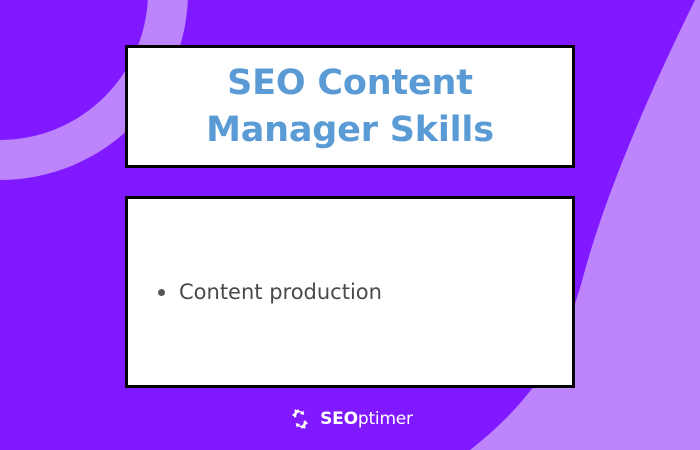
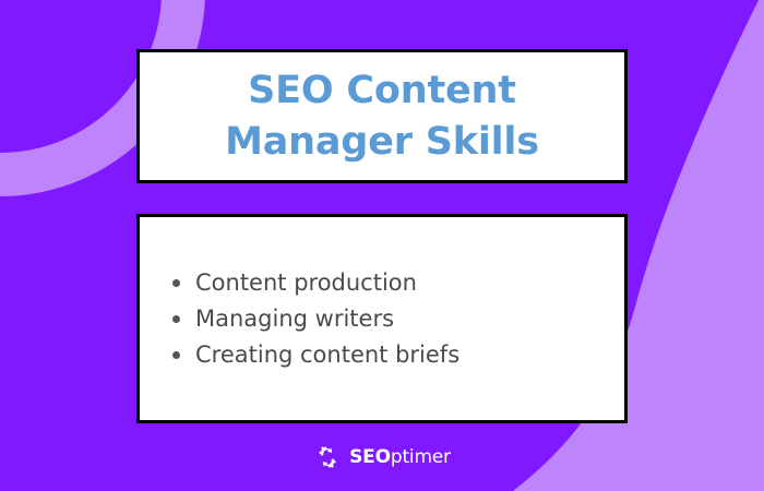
  SEO Content
  Manager Skills
  Content production
+ Managing writers
+ Creating content briefs
  SEOptimer
